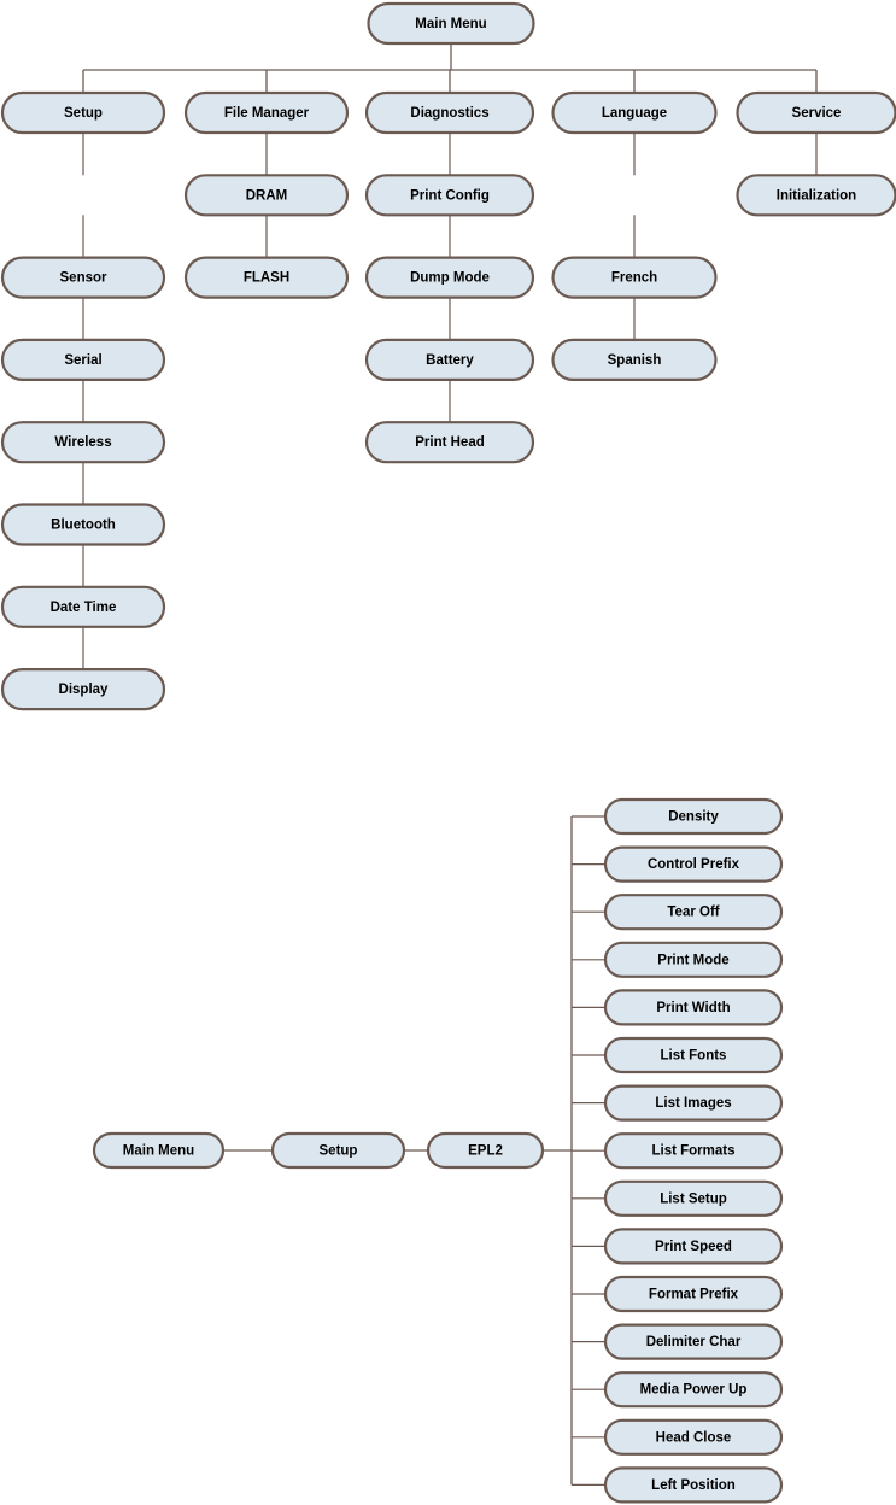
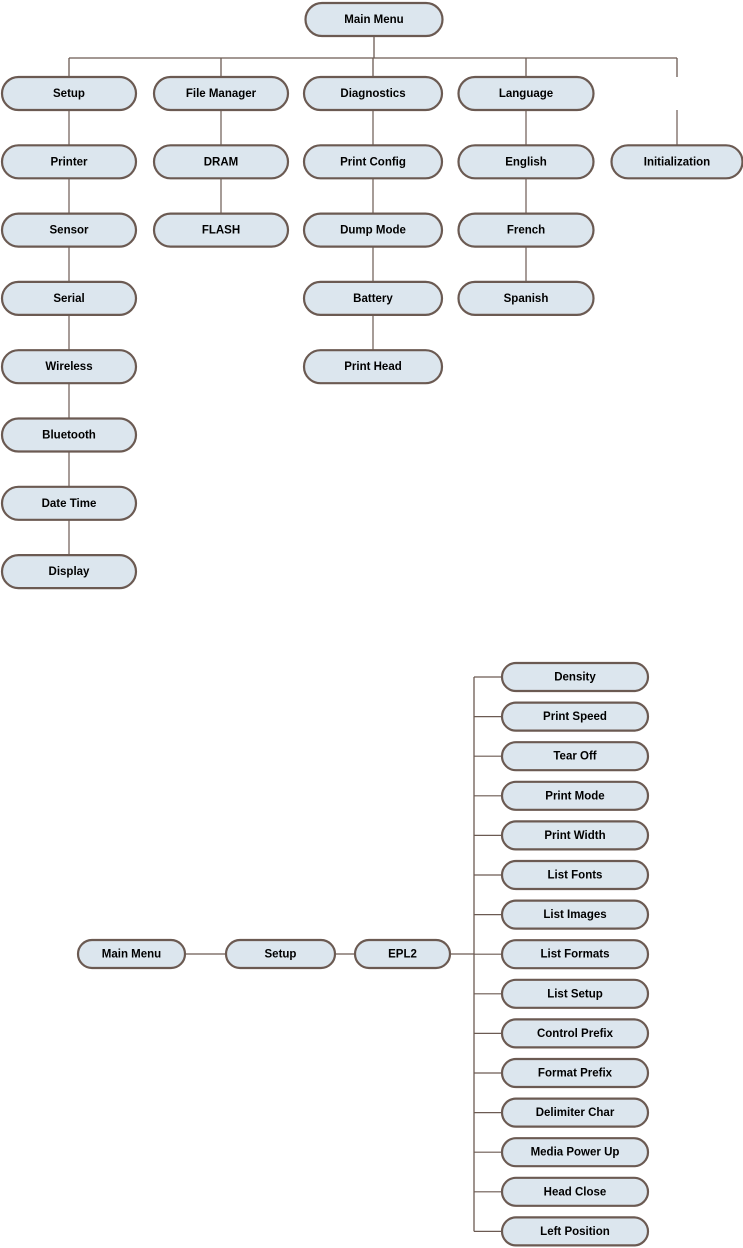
  Main Menu
  Setup
+ Printer
  Sensor
  Serial
  Wireless
  Bluetooth
  Date Time
  Display
  File Manager
  DRAM
  FLASH
  Diagnostics
  Print Config
  Dump Mode
  Battery
  Print Head
  Language
+ English
  French
  Spanish
- Service
  Initialization
  Main Menu
  Setup
  EPL2
  Density
- Control Prefix
+ Print Speed
  Tear Off
  Print Mode
  Print Width
  List Fonts
  List Images
  List Formats
  List Setup
- Print Speed
+ Control Prefix
  Format Prefix
  Delimiter Char
  Media Power Up
  Head Close
  Left Position
